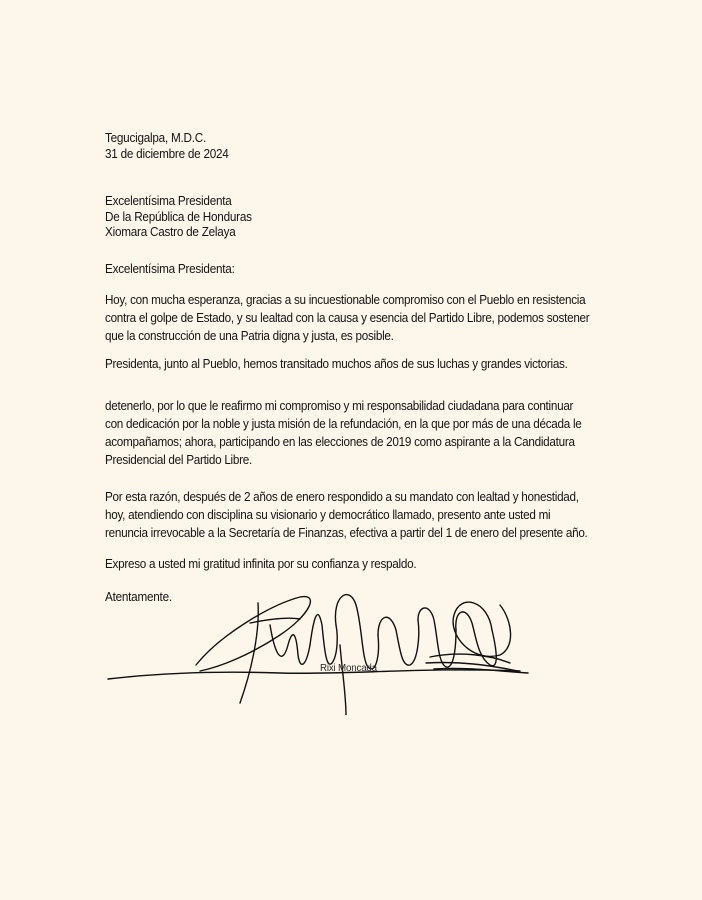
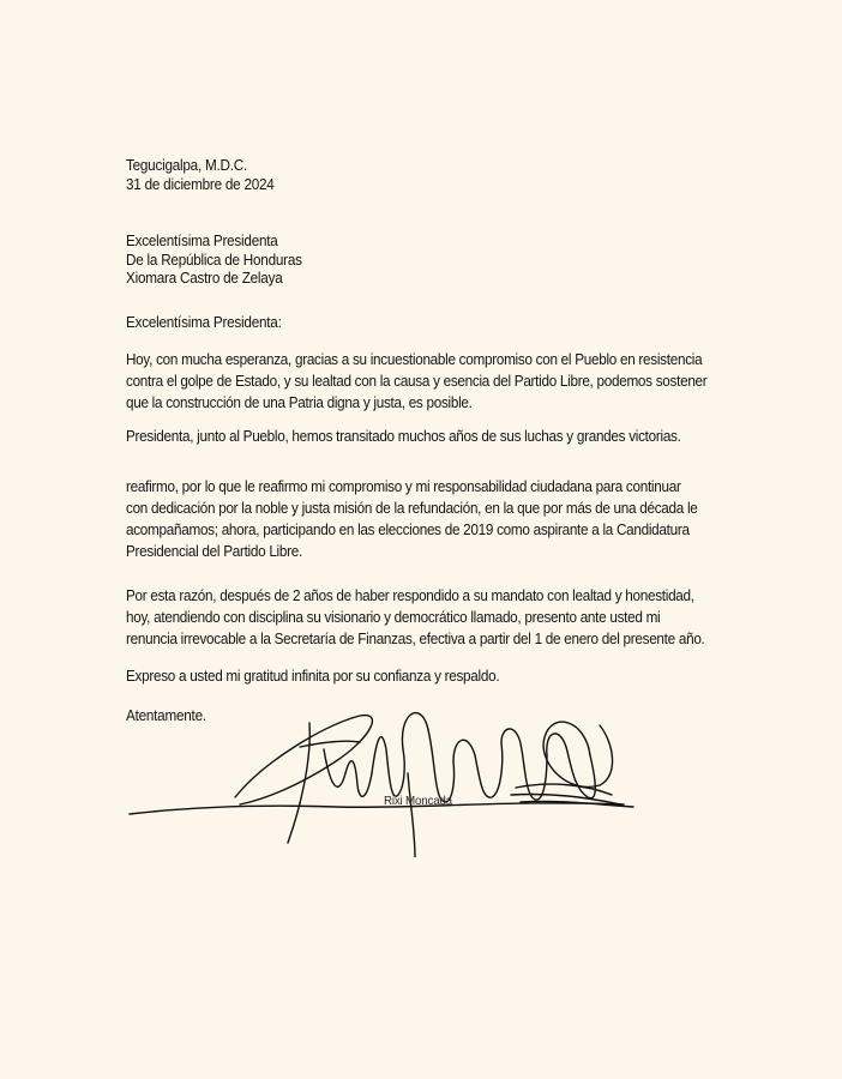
  Tegucigalpa, M.D.C.
  31 de diciembre de 2024
  Excelentísima Presidenta
  De la República de Honduras
  Xiomara Castro de Zelaya
  Excelentísima Presidenta:
  Hoy, con mucha esperanza, gracias a su incuestionable compromiso con el Pueblo en resistencia
  contra el golpe de Estado, y su lealtad con la causa y esencia del Partido Libre, podemos sostener
  que la construcción de una Patria digna y justa, es posible.
  Presidenta, junto al Pueblo, hemos transitado muchos años de sus luchas y grandes victorias.
- detenerlo, por lo que le reafirmo mi compromiso y mi responsabilidad ciudadana para continuar
+ reafirmo, por lo que le reafirmo mi compromiso y mi responsabilidad ciudadana para continuar
  con dedicación por la noble y justa misión de la refundación, en la que por más de una década le
  acompañamos; ahora, participando en las elecciones de 2019 como aspirante a la Candidatura
  Presidencial del Partido Libre.
- Por esta razón, después de 2 años de enero respondido a su mandato con lealtad y honestidad,
+ Por esta razón, después de 2 años de haber respondido a su mandato con lealtad y honestidad,
  hoy, atendiendo con disciplina su visionario y democrático llamado, presento ante usted mi
  renuncia irrevocable a la Secretaría de Finanzas, efectiva a partir del 1 de enero del presente año.
  Expreso a usted mi gratitud infinita por su confianza y respaldo.
  Atentamente.
  Rixi Moncada
